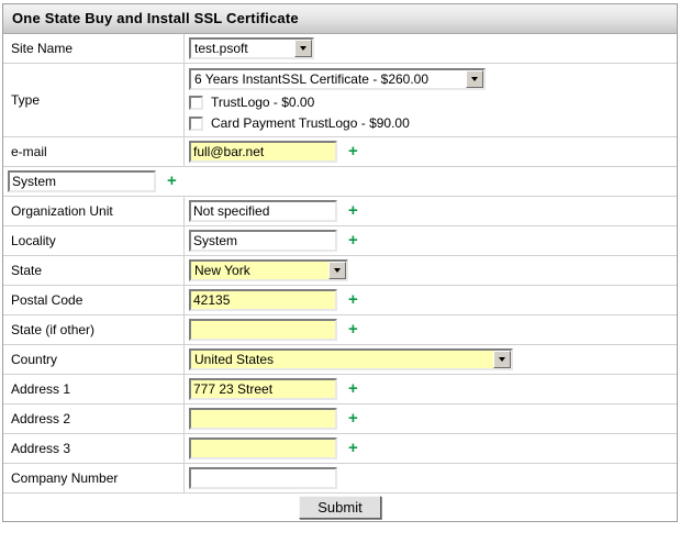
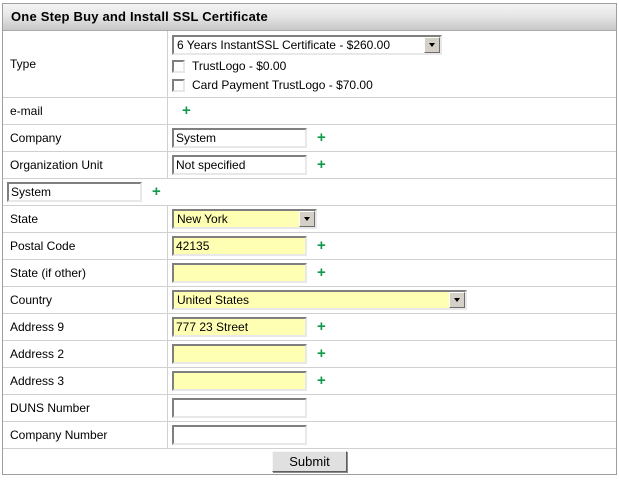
- One State Buy and Install SSL Certificate
+ One Step Buy and Install SSL Certificate
- Site Name
- test.psoft
  Type
  6 Years InstantSSL Certificate - $260.00
  TrustLogo - $0.00
- Card Payment TrustLogo - $90.00
+ Card Payment TrustLogo - $70.00
  e-mail
- full@bar.net
  +
+ Company
  System
  +
  Organization Unit
  Not specified
  +
- Locality
  System
  +
  State
  New York
  Postal Code
  42135
  +
  State (if other)
  +
  Country
  United States
- Address 1
+ Address 9
  777 23 Street
  +
  Address 2
  +
  Address 3
  +
+ DUNS Number
  Company Number
  Submit
